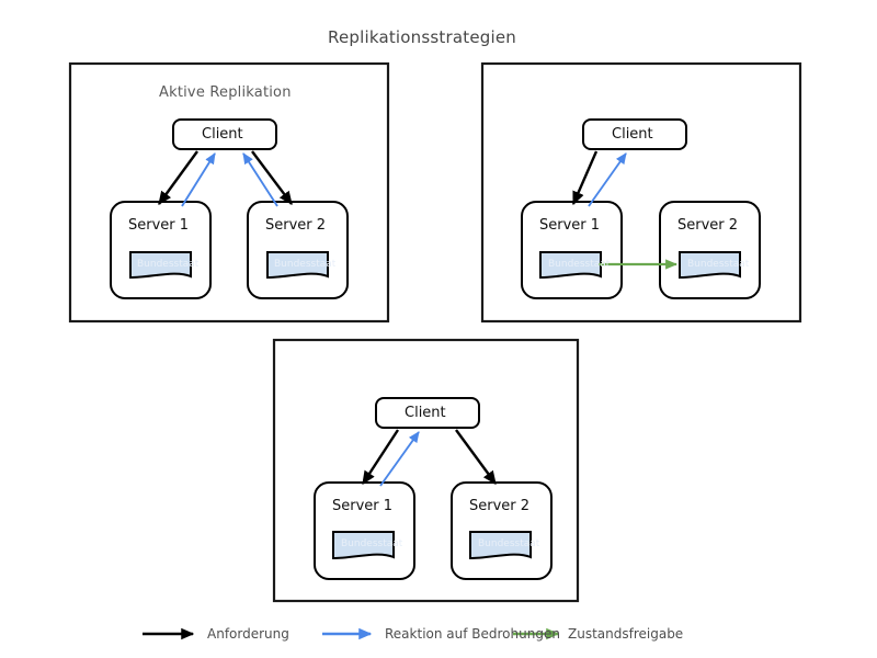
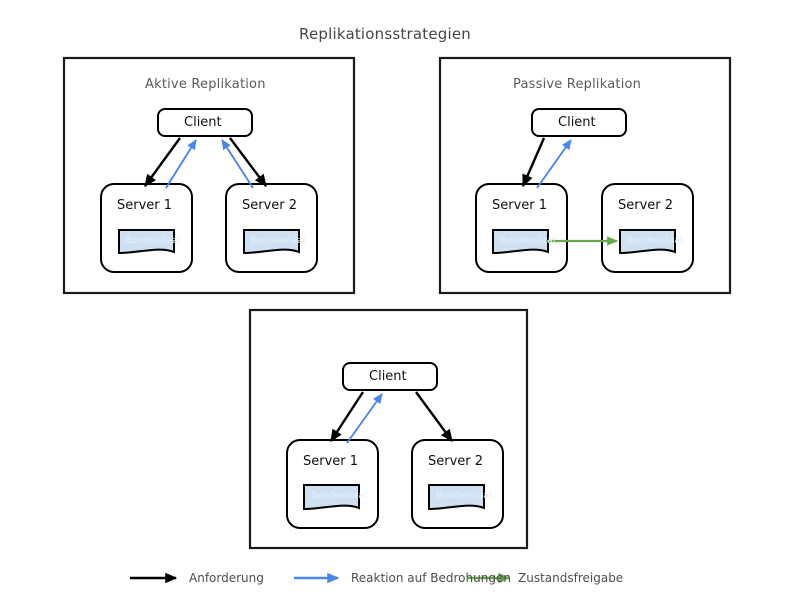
  Replikationsstrategien
  Aktive Replikation
  Client
  Server 1
  Server 2
  Bundesstaat
  Bundesstaat
+ Passive Replikation
  Client
  Server 1
  Server 2
  Bundesstaat
  Bundesstaat
  Client
  Server 1
  Server 2
  Bundesstaat
  Bundesstaat
  Anforderung
  Reaktion auf Bedrohungen
  Zustandsfreigabe
